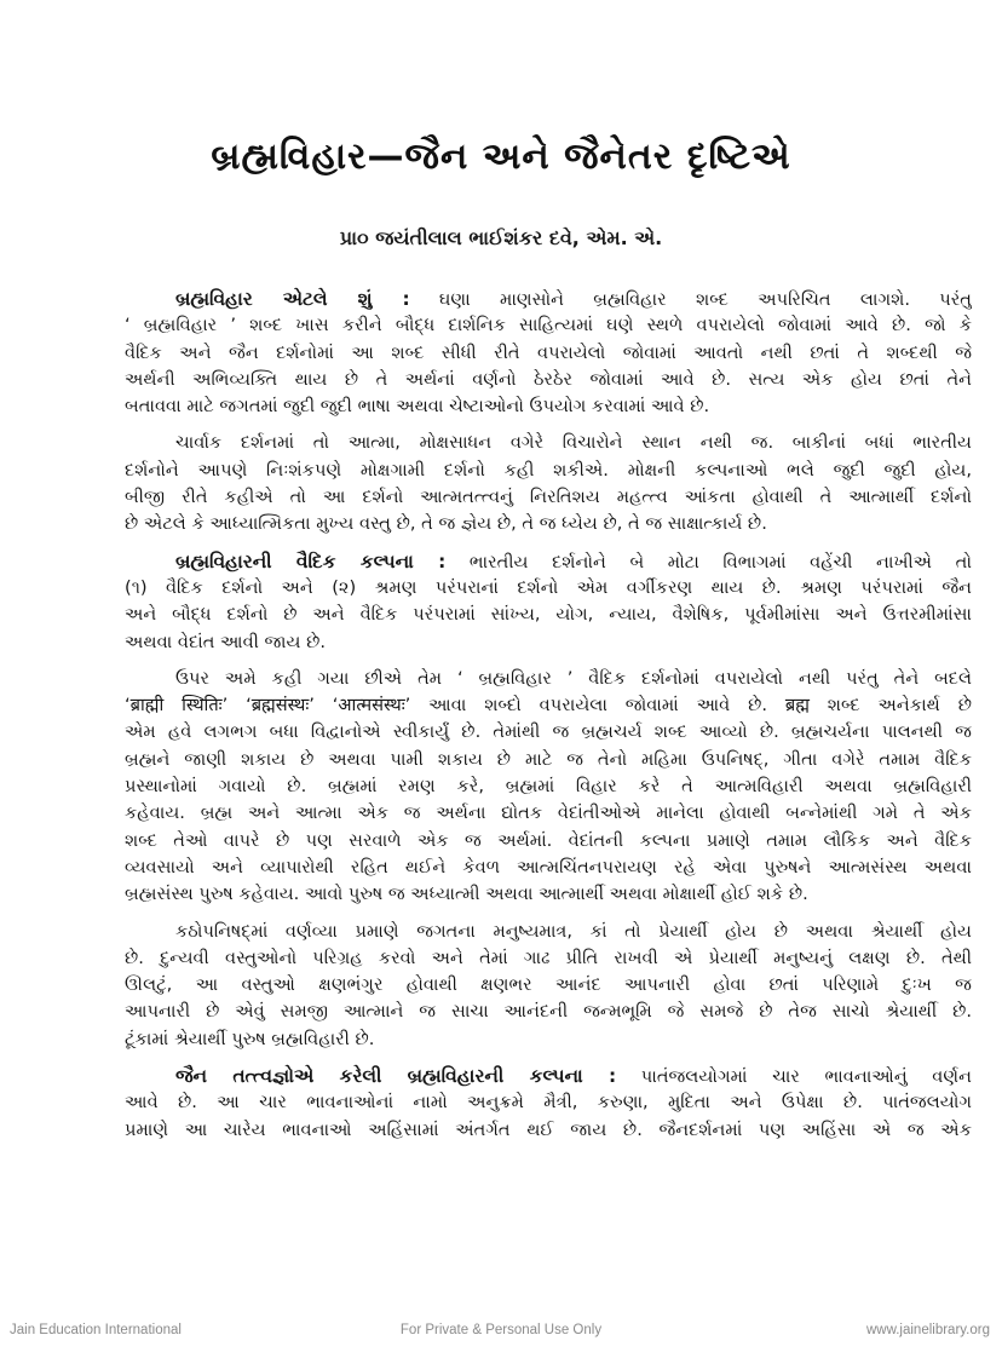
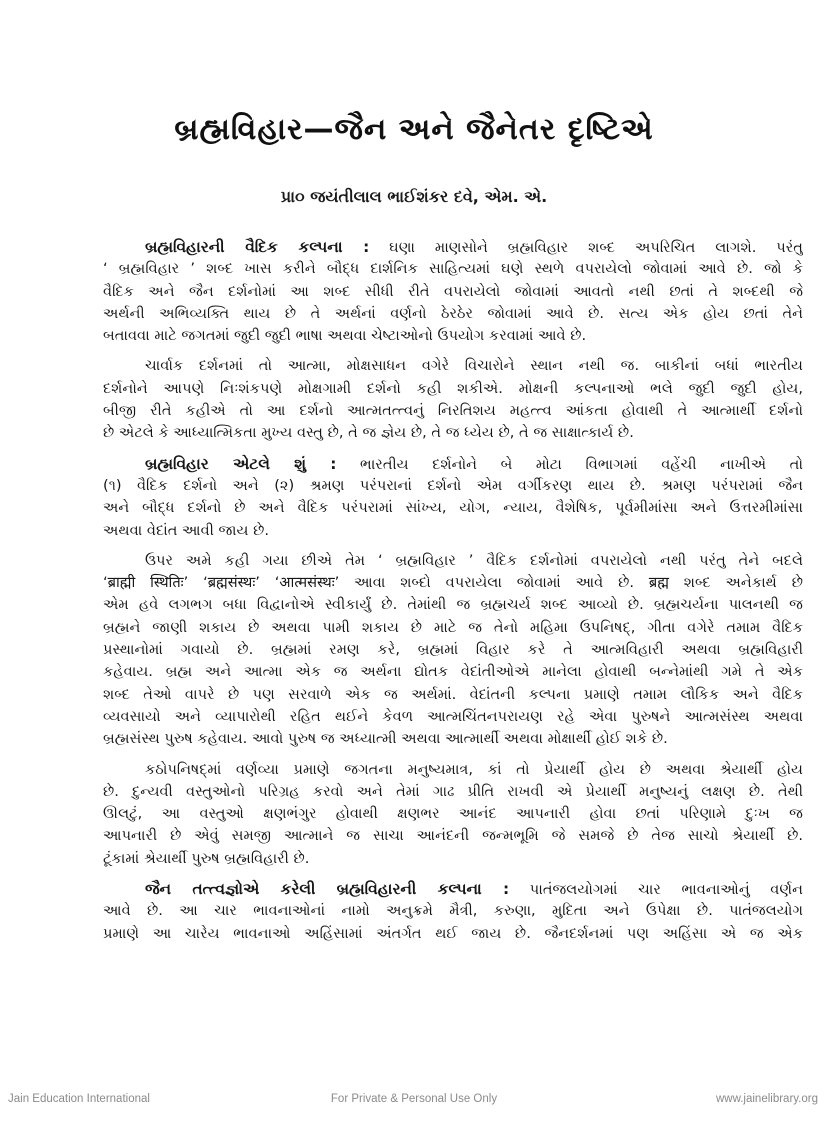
  બ્રહ્મવિહાર—જૈન અને જૈનેતર દૃષ્ટિએ
  પ્રા૦ જયંતીલાલ ભાઈશંકર દવે, એમ. એ.
- બ્રહ્મવિહાર એટલે શું : ઘણા માણસોને બ્રહ્મવિહાર શબ્દ અપરિચિત લાગશે. પરંતુ
+ બ્રહ્મવિહારની વૈદિક કલ્પના : ઘણા માણસોને બ્રહ્મવિહાર શબ્દ અપરિચિત લાગશે. પરંતુ
  ‘ બ્રહ્મવિહાર ’ શબ્દ ખાસ કરીને બૌદ્ધ દાર્શનિક સાહિત્યમાં ઘણે સ્થળે વપરાયેલો જોવામાં આવે છે. જો કે
  વૈદિક અને જૈન દર્શનોમાં આ શબ્દ સીધી રીતે વપરાયેલો જોવામાં આવતો નથી છતાં તે શબ્દથી જે
  અર્થની અભિવ્યક્તિ થાય છે તે અર્થનાં વર્ણનો ઠેરઠેર જોવામાં આવે છે. સત્ય એક હોય છતાં તેને
  બતાવવા માટે જગતમાં જુદી જુદી ભાષા અથવા ચેષ્ટાઓનો ઉપયોગ કરવામાં આવે છે.
  ચાર્વાક દર્શનમાં તો આત્મા, મોક્ષસાધન વગેરે વિચારોને સ્થાન નથી જ. બાકીનાં બધાં ભારતીય
  દર્શનોને આપણે નિઃશંકપણે મોક્ષગામી દર્શનો કહી શકીએ. મોક્ષની કલ્પનાઓ ભલે જુદી જુદી હોય,
  બીજી રીતે કહીએ તો આ દર્શનો આત્મતત્ત્વનું નિરતિશય મહત્ત્વ આંકતા હોવાથી તે આત્માર્થી દર્શનો
  છે એટલે કે આધ્યાત્મિકતા મુખ્ય વસ્તુ છે, તે જ જ્ઞેય છે, તે જ ધ્યેય છે, તે જ સાક્ષાત્કાર્ય છે.
- બ્રહ્મવિહારની વૈદિક કલ્પના : ભારતીય દર્શનોને બે મોટા વિભાગમાં વહેંચી નાખીએ તો
+ બ્રહ્મવિહાર એટલે શું : ભારતીય દર્શનોને બે મોટા વિભાગમાં વહેંચી નાખીએ તો
  (૧) વૈદિક દર્શનો અને (૨) શ્રમણ પરંપરાનાં દર્શનો એમ વર્ગીકરણ થાય છે. શ્રમણ પરંપરામાં જૈન
  અને બૌદ્ધ દર્શનો છે અને વૈદિક પરંપરામાં સાંખ્ય, યોગ, ન્યાય, વૈશેષિક, પૂર્વમીમાંસા અને ઉત્તરમીમાંસા
  અથવા વેદાંત આવી જાય છે.
  ઉપર અમે કહી ગયા છીએ તેમ ‘ બ્રહ્મવિહાર ’ વૈદિક દર્શનોમાં વપરાયેલો નથી પરંતુ તેને બદલે
  ‘ब्राह्मी स्थितिः’ ‘ब्रह्मसंस्थः’ ‘आत्मसंस्थः’ આવા શબ્દો વપરાયેલા જોવામાં આવે છે. ब्रह्म શબ્દ અનેકાર્થ છે
  એમ હવે લગભગ બધા વિદ્વાનોએ સ્વીકાર્યું છે. તેમાંથી જ બ્રહ્મચર્ય શબ્દ આવ્યો છે. બ્રહ્મચર્યના પાલનથી જ
  બ્રહ્મને જાણી શકાય છે અથવા પામી શકાય છે માટે જ તેનો મહિમા ઉપનિષદ્, ગીતા વગેરે તમામ વૈદિક
  પ્રસ્થાનોમાં ગવાયો છે. બ્રહ્મમાં રમણ કરે, બ્રહ્મમાં વિહાર કરે તે આત્મવિહારી અથવા બ્રહ્મવિહારી
  કહેવાય. બ્રહ્મ અને આત્મા એક જ અર્થના દ્યોતક વેદાંતીઓએ માનેલા હોવાથી બન્નેમાંથી ગમે તે એક
  શબ્દ તેઓ વાપરે છે પણ સરવાળે એક જ અર્થમાં. વેદાંતની કલ્પના પ્રમાણે તમામ લૌકિક અને વૈદિક
  વ્યવસાયો અને વ્યાપારોથી રહિત થઈને કેવળ આત્મચિંતનપરાયણ રહે એવા પુરુષને આત્મસંસ્થ અથવા
  બ્રહ્મસંસ્થ પુરુષ કહેવાય. આવો પુરુષ જ અધ્યાત્મી અથવા આત્માર્થી અથવા મોક્ષાર્થી હોઈ શકે છે.
  કઠોપનિષદ્‌માં વર્ણવ્યા પ્રમાણે જગતના મનુષ્યમાત્ર, કાં તો પ્રેયાર્થી હોય છે અથવા શ્રેયાર્થી હોય
  છે. દુન્યવી વસ્તુઓનો પરિગ્રહ કરવો અને તેમાં ગાઢ પ્રીતિ રાખવી એ પ્રેયાર્થી મનુષ્યનું લક્ષણ છે. તેથી
  ઊલટું, આ વસ્તુઓ ક્ષણભંગુર હોવાથી ક્ષણભર આનંદ આપનારી હોવા છતાં પરિણામે દુઃખ જ
  આપનારી છે એવું સમજી આત્માને જ સાચા આનંદની જન્મભૂમિ જે સમજે છે તેજ સાચો શ્રેયાર્થી છે.
  ટૂંકામાં શ્રેયાર્થી પુરુષ બ્રહ્મવિહારી છે.
  જૈન તત્ત્વજ્ઞોએ કરેલી બ્રહ્મવિહારની કલ્પના : પાતંજલયોગમાં ચાર ભાવનાઓનું વર્ણન
  આવે છે. આ ચાર ભાવનાઓનાં નામો અનુક્રમે મૈત્રી, કરુણા, મુદિતા અને ઉપેક્ષા છે. પાતંજલયોગ
  પ્રમાણે આ ચારેય ભાવનાઓ અહિંસામાં અંતર્ગત થઈ જાય છે. જૈનદર્શનમાં પણ અહિંસા એ જ એક
  Jain Education International
  For Private & Personal Use Only
  www.jainelibrary.org
